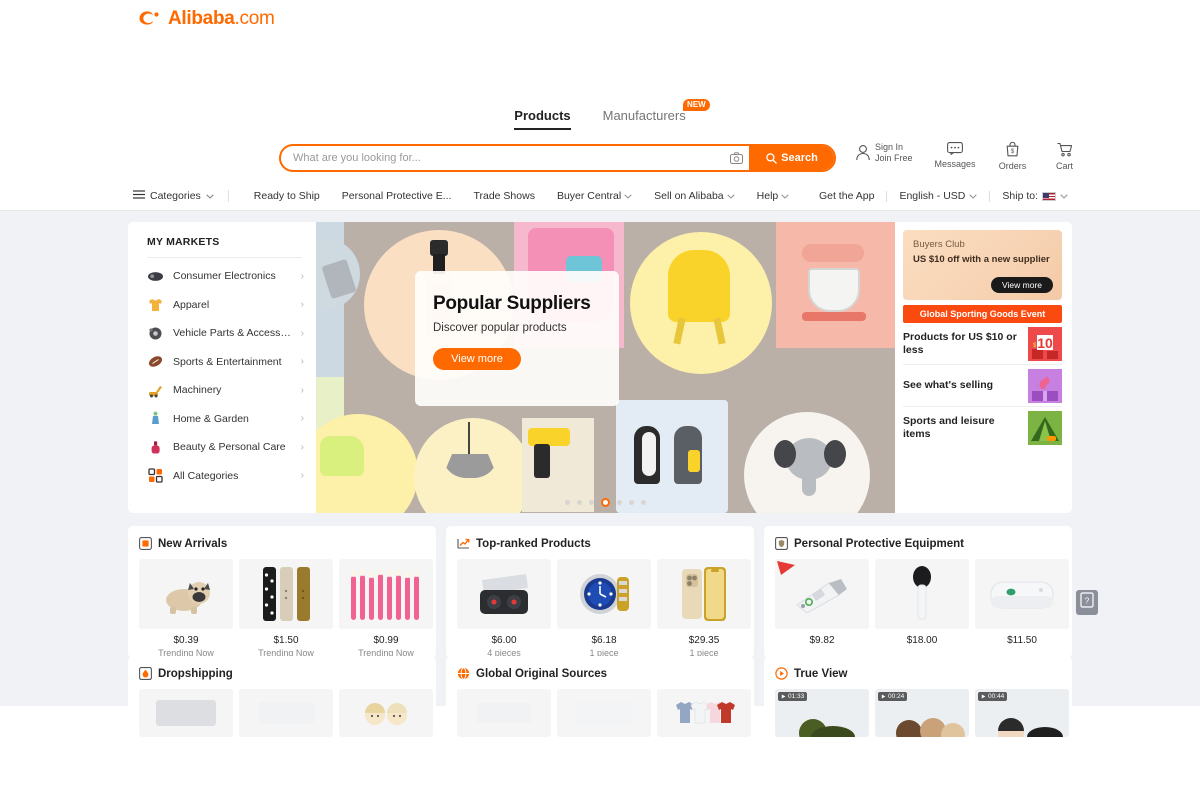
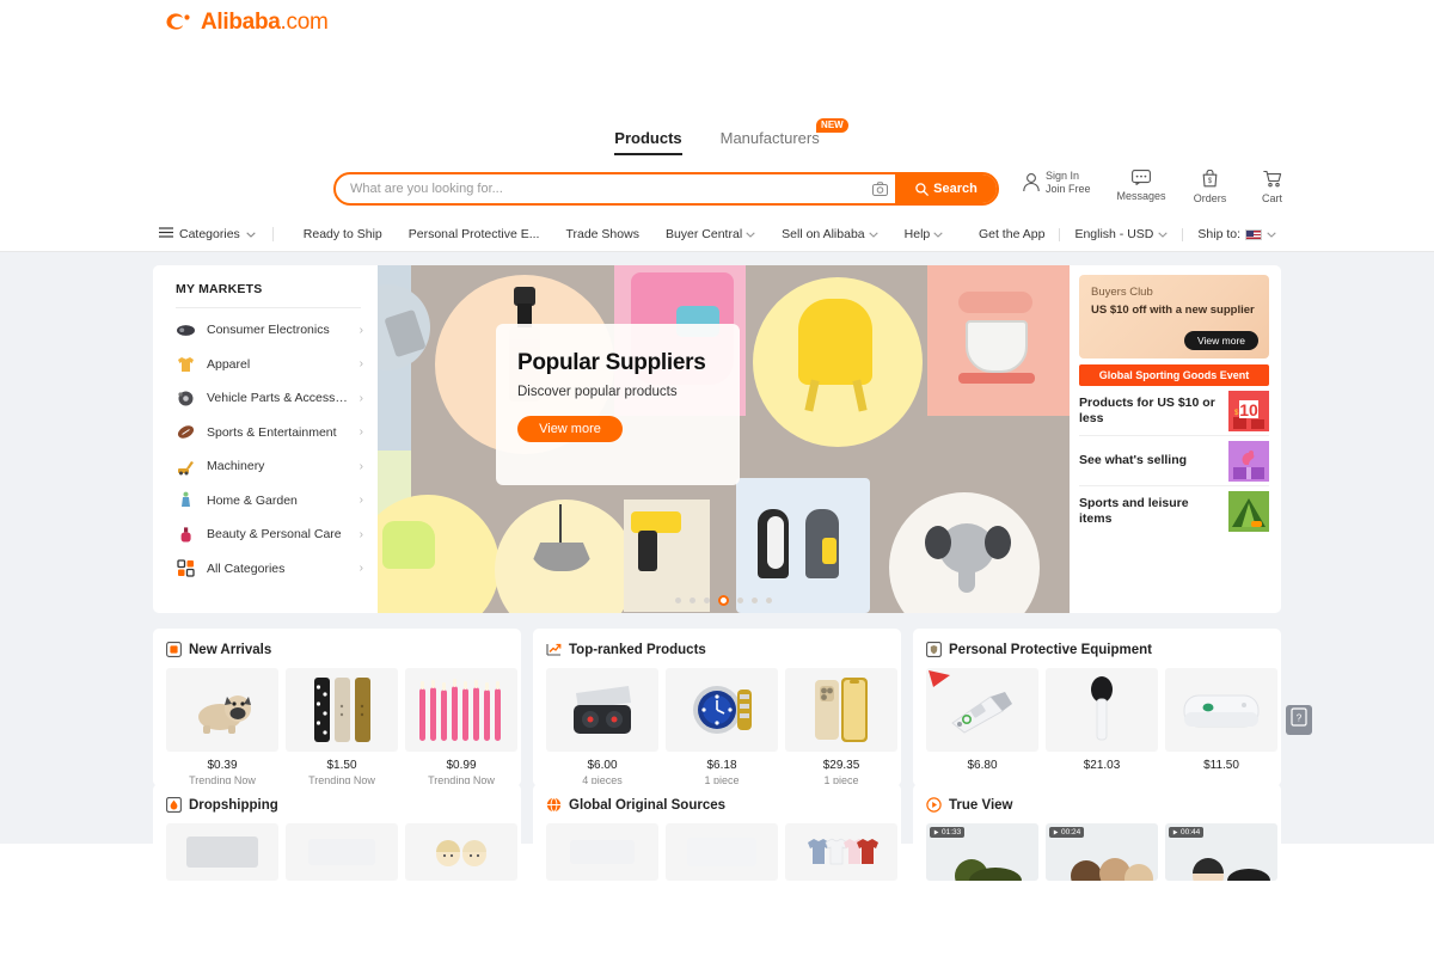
  Products
  Manufacturers
  NEW
  Alibaba.com
  What are you looking for...
  Search
  Sign In
  Join Free
  Messages
  Orders
  Cart
  Categories
  Ready to Ship
  Personal Protective E...
  Trade Shows
  Buyer Central
  Sell on Alibaba
  Help
  Get the App
  English - USD
  Ship to:
  MY MARKETS
  Consumer Electronics
  ›
  Apparel
  ›
  Vehicle Parts & Accessori
  ›
  Sports & Entertainment
  ›
  Machinery
  ›
  Home & Garden
  ›
  Beauty & Personal Care
  ›
  All Categories
  ›
  Popular Suppliers
  Discover popular products
  View more
  Buyers Club
  US $10 off with a new supplier
  View more
  Global Sporting Goods Event
  Products for US $10 or less
  10
  See what's selling
  Sports and leisure items
  New Arrivals
  $0.39
  Trending Now
  $1.50
  Trending Now
  $0.99
  Trending Now
  Top-ranked Products
  $6.00
  4 pieces
  $6.18
  1 piece
  $29.35
  1 piece
  Personal Protective Equipment
- $9.82
+ $6.80
- $18.00
+ $21.03
  $11.50
  Dropshipping
  Global Original Sources
  True View
  ?
